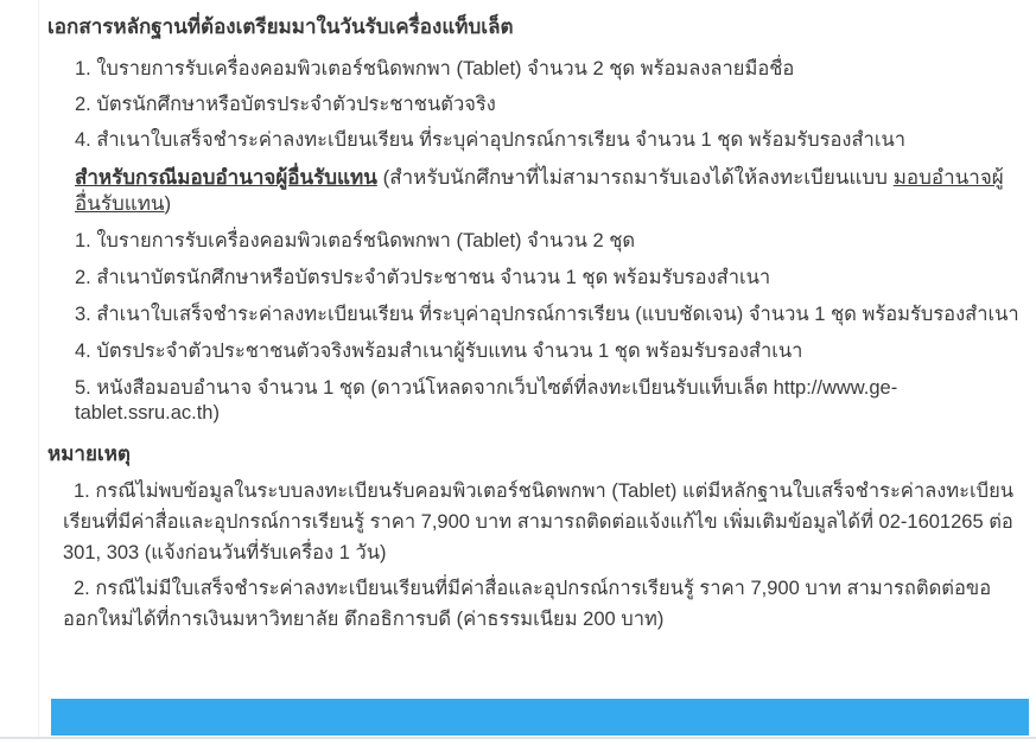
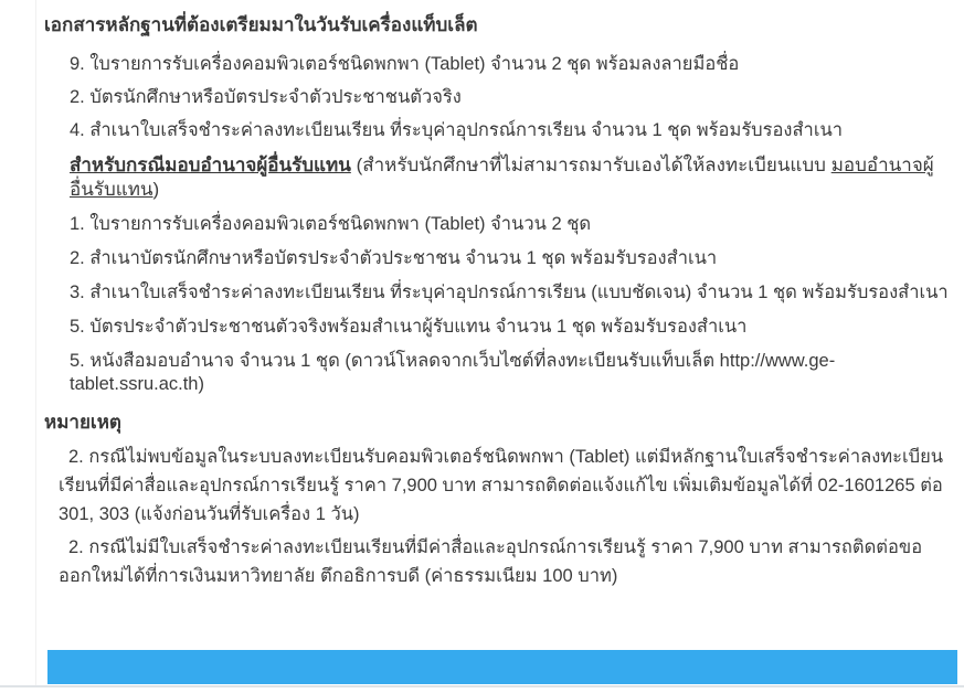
  เอกสารหลักฐานที่ต้องเตรียมมาในวันรับเครื่องแท็บเล็ต
- 1. ใบรายการรับเครื่องคอมพิวเตอร์ชนิดพกพา (Tablet) จำนวน 2 ชุด พร้อมลงลายมือชื่อ
+ 9. ใบรายการรับเครื่องคอมพิวเตอร์ชนิดพกพา (Tablet) จำนวน 2 ชุด พร้อมลงลายมือชื่อ
  2. บัตรนักศึกษาหรือบัตรประจำตัวประชาชนตัวจริง
  4. สำเนาใบเสร็จชำระค่าลงทะเบียนเรียน ที่ระบุค่าอุปกรณ์การเรียน จำนวน 1 ชุด พร้อมรับรองสำเนา
  สำหรับกรณีมอบอำนาจผู้อื่นรับแทน (สำหรับนักศึกษาที่ไม่สามารถมารับเองได้ให้ลงทะเบียนแบบ มอบอำนาจผู้อื่นรับแทน)
  1. ใบรายการรับเครื่องคอมพิวเตอร์ชนิดพกพา (Tablet) จำนวน 2 ชุด
  2. สำเนาบัตรนักศึกษาหรือบัตรประจำตัวประชาชน จำนวน 1 ชุด พร้อมรับรองสำเนา
  3. สำเนาใบเสร็จชำระค่าลงทะเบียนเรียน ที่ระบุค่าอุปกรณ์การเรียน (แบบชัดเจน) จำนวน 1 ชุด พร้อมรับรองสำเนา
- 4. บัตรประจำตัวประชาชนตัวจริงพร้อมสำเนาผู้รับแทน จำนวน 1 ชุด พร้อมรับรองสำเนา
+ 5. บัตรประจำตัวประชาชนตัวจริงพร้อมสำเนาผู้รับแทน จำนวน 1 ชุด พร้อมรับรองสำเนา
  5. หนังสือมอบอำนาจ จำนวน 1 ชุด (ดาวน์โหลดจากเว็บไซต์ที่ลงทะเบียนรับแท็บเล็ต http://www.ge-tablet.ssru.ac.th)
  หมายเหตุ
- 1. กรณีไม่พบข้อมูลในระบบลงทะเบียนรับคอมพิวเตอร์ชนิดพกพา (Tablet) แต่มีหลักฐานใบเสร็จชำระค่าลงทะเบียนเรียนที่มีค่าสื่อและอุปกรณ์การเรียนรู้ ราคา 7,900 บาท สามารถติดต่อแจ้งแก้ไข เพิ่มเติมข้อมูลได้ที่ 02-1601265 ต่อ 301, 303 (แจ้งก่อนวันที่รับเครื่อง 1 วัน)
+ 2. กรณีไม่พบข้อมูลในระบบลงทะเบียนรับคอมพิวเตอร์ชนิดพกพา (Tablet) แต่มีหลักฐานใบเสร็จชำระค่าลงทะเบียนเรียนที่มีค่าสื่อและอุปกรณ์การเรียนรู้ ราคา 7,900 บาท สามารถติดต่อแจ้งแก้ไข เพิ่มเติมข้อมูลได้ที่ 02-1601265 ต่อ 301, 303 (แจ้งก่อนวันที่รับเครื่อง 1 วัน)
- 2. กรณีไม่มีใบเสร็จชำระค่าลงทะเบียนเรียนที่มีค่าสื่อและอุปกรณ์การเรียนรู้ ราคา 7,900 บาท สามารถติดต่อขอออกใหม่ได้ที่การเงินมหาวิทยาลัย ตึกอธิการบดี (ค่าธรรมเนียม 200 บาท)
+ 2. กรณีไม่มีใบเสร็จชำระค่าลงทะเบียนเรียนที่มีค่าสื่อและอุปกรณ์การเรียนรู้ ราคา 7,900 บาท สามารถติดต่อขอออกใหม่ได้ที่การเงินมหาวิทยาลัย ตึกอธิการบดี (ค่าธรรมเนียม 100 บาท)
